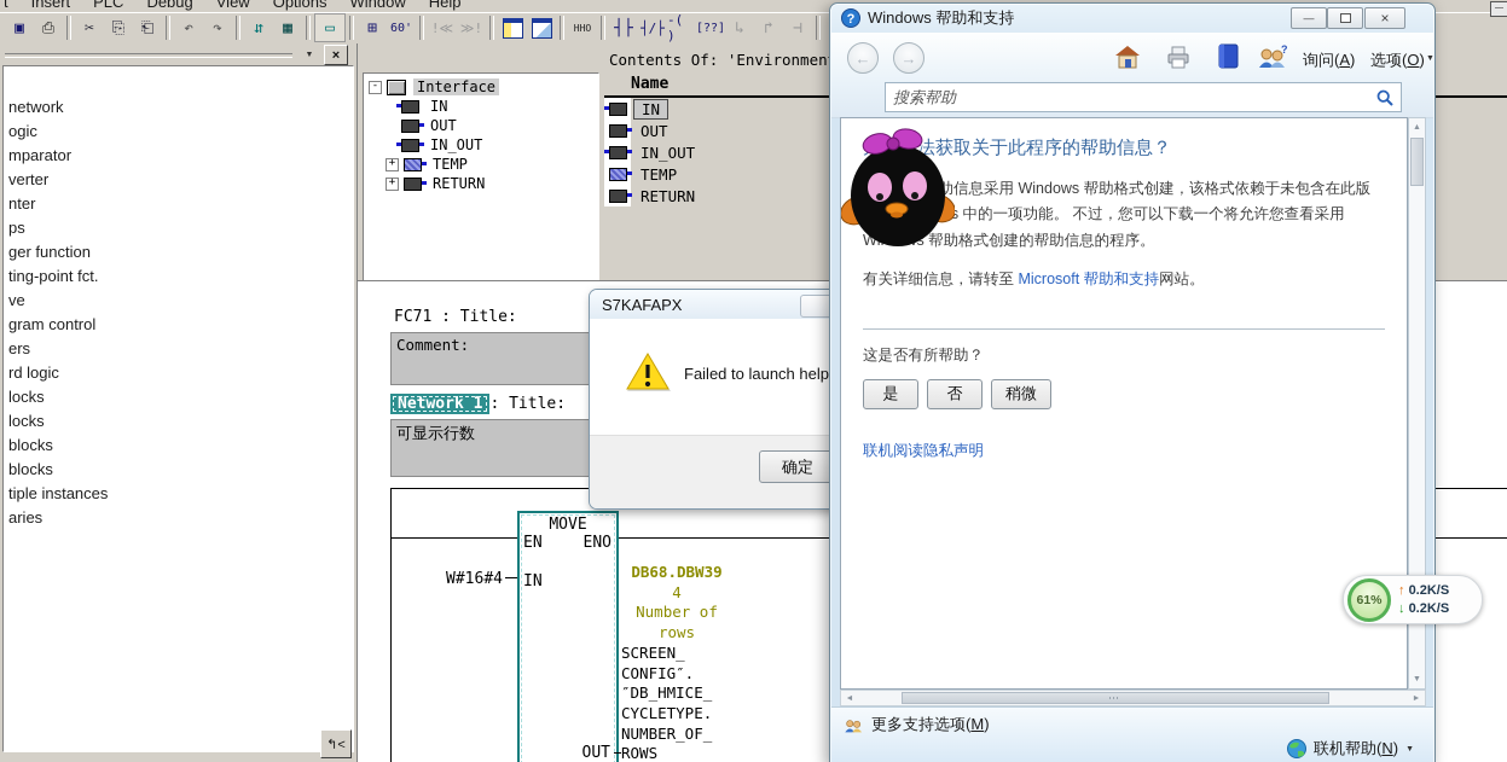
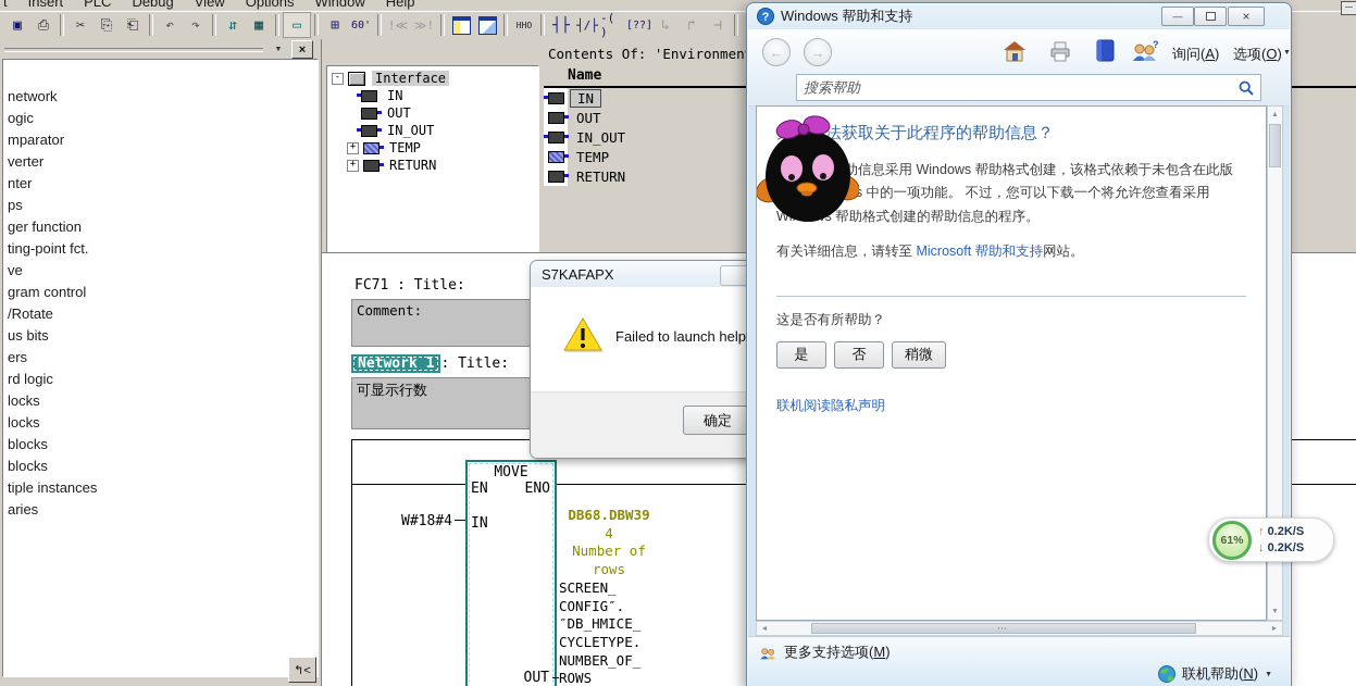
  t
  Insert
  PLC
  Debug
  View
  Options
  Window
  Help
  ▣
  ⎙
  ✂
  ⎘
  ⎗
  ↶
  ↷
  ⇵
  ▦
  ▭
  ⊞
  60'
  !≪
  ≫!
  HHO
  ┤├
  ┤/├
  -( )
  [??]
  ↳
  ↱
  ⊣
  ×
  network
  ogic
  mparator
  verter
  nter
  ps
  ger function
  ting-point fct.
  ve
  gram control
+ /Rotate
+ us bits
  ers
  rd logic
  locks
  locks
  blocks
  blocks
  tiple instances
  aries
  ↰<
  -
  Interface
  IN
  OUT
  IN_OUT
  +
  TEMP
  +
  RETURN
  Contents Of: 'Environmen
  Name
  IN
  OUT
  IN_OUT
  TEMP
  RETURN
  FC71 : Title:
  Comment:
  Network 1 : Title:
  可显示行数
  MOVE
  EN
  ENO
  IN
  OUT
- W#16#4
+ W#18#4
  DB68.DBW39
  4
  Number of
  rows
  SCREEN_
  CONFIG″.
  ″DB_HMICE_
  CYCLETYPE.
  NUMBER_OF_
  ROWS
  S7KAFAPX
  Failed to launch help
  确定
  ?
  Windows 帮助和支持
  —
  ×
  ←
  →
  ?
  询问(A)
  选项(O)
  搜索帮助
  法获取关于此程序的帮助信息？
  助信息采用 Windows 帮助格式创建，该格式依赖于未包含在此版s 中的一项功能。 不过，您可以下载一个将允许您查看采用 W 帮助格式创建的帮助信息的程序。
  有关详细信息，请转至 Microsoft 帮助和支持网站。
  这是否有所帮助？
  是
  否
  稍微
  联机阅读隐私声明
  更多支持选项(M)
  联机帮助(N)
  61%
  ↑ 0.2K/S
  ↓ 0.2K/S
